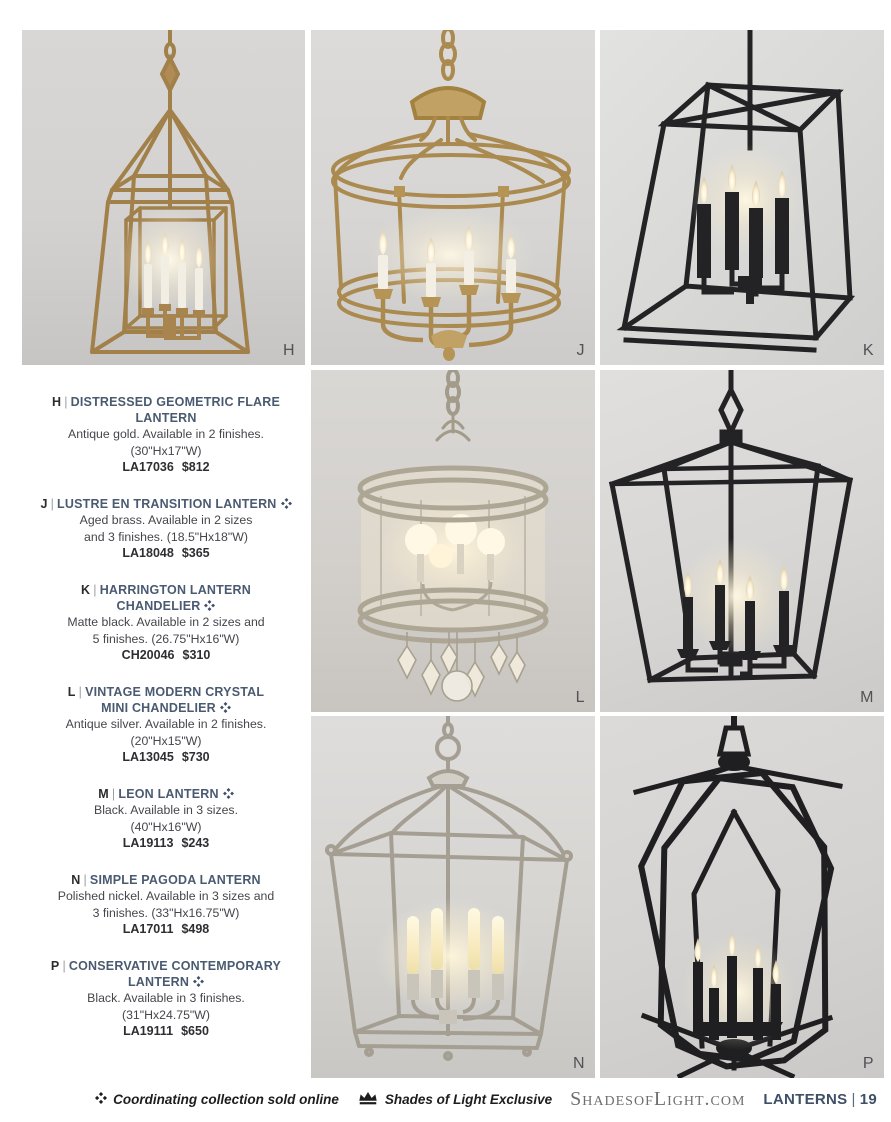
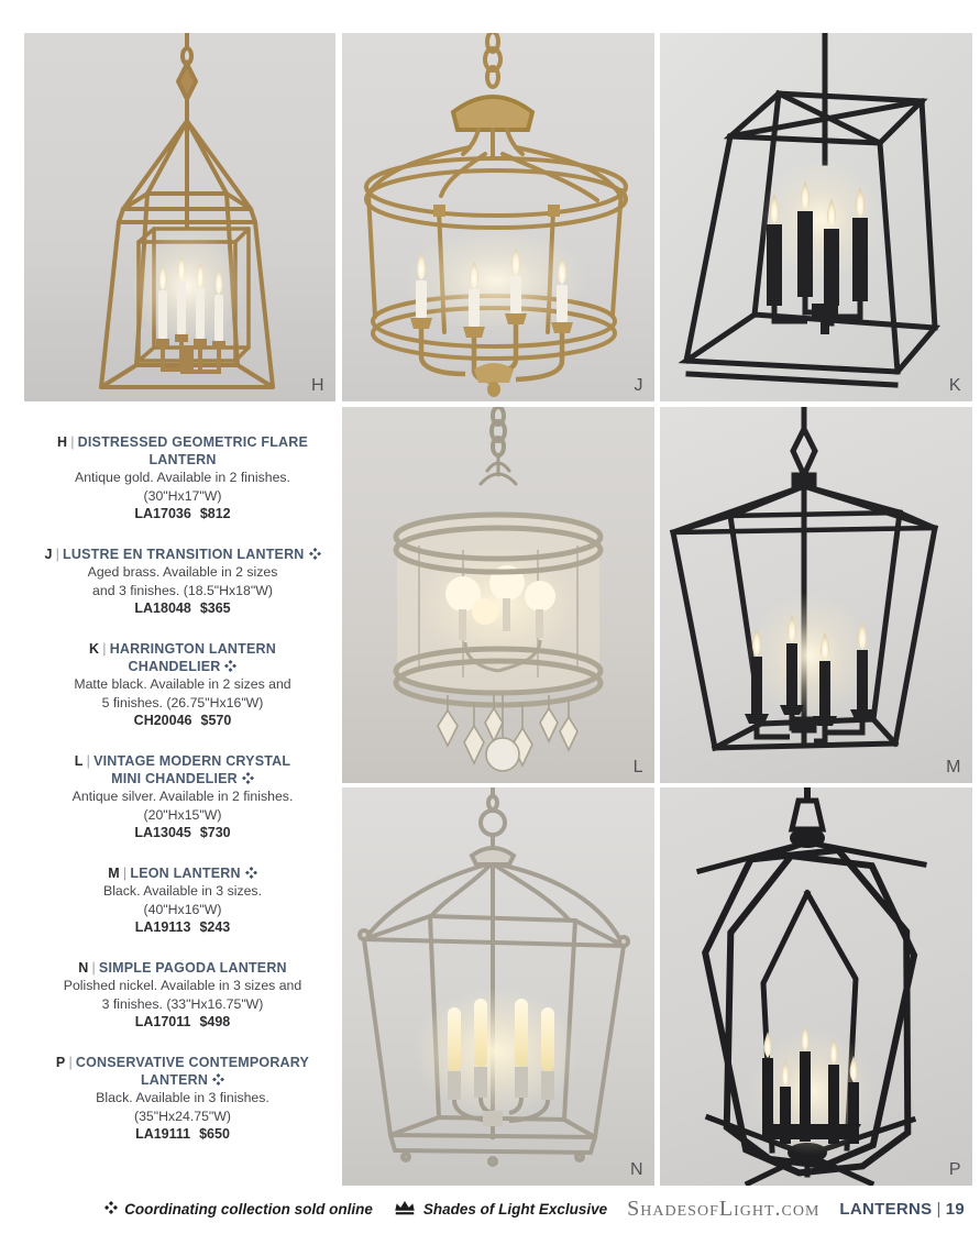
  H
  J
  K
  L
  M
  N
  P
  H | DISTRESSED GEOMETRIC FLARE
  LANTERN
  Antique gold. Available in 2 finishes.
  (30"Hx17"W)
  LA17036 $812
  J | LUSTRE EN TRANSITION LANTERN
  Aged brass. Available in 2 sizes
  and 3 finishes. (18.5"Hx18"W)
  LA18048 $365
  K | HARRINGTON LANTERN
  CHANDELIER
  Matte black. Available in 2 sizes and
  5 finishes. (26.75"Hx16"W)
- CH20046 $310
+ CH20046 $570
  L | VINTAGE MODERN CRYSTAL
  MINI CHANDELIER
  Antique silver. Available in 2 finishes.
  (20"Hx15"W)
  LA13045 $730
  M | LEON LANTERN
  Black. Available in 3 sizes.
  (40"Hx16"W)
  LA19113 $243
  N | SIMPLE PAGODA LANTERN
  Polished nickel. Available in 3 sizes and
  3 finishes. (33"Hx16.75"W)
  LA17011 $498
  P | CONSERVATIVE CONTEMPORARY
  LANTERN
  Black. Available in 3 finishes.
- (31"Hx24.75"W)
+ (35"Hx24.75"W)
  LA19111 $650
  Coordinating collection sold online
  Shades of Light Exclusive
  ShadesofLight.com
  LANTERNS | 19
